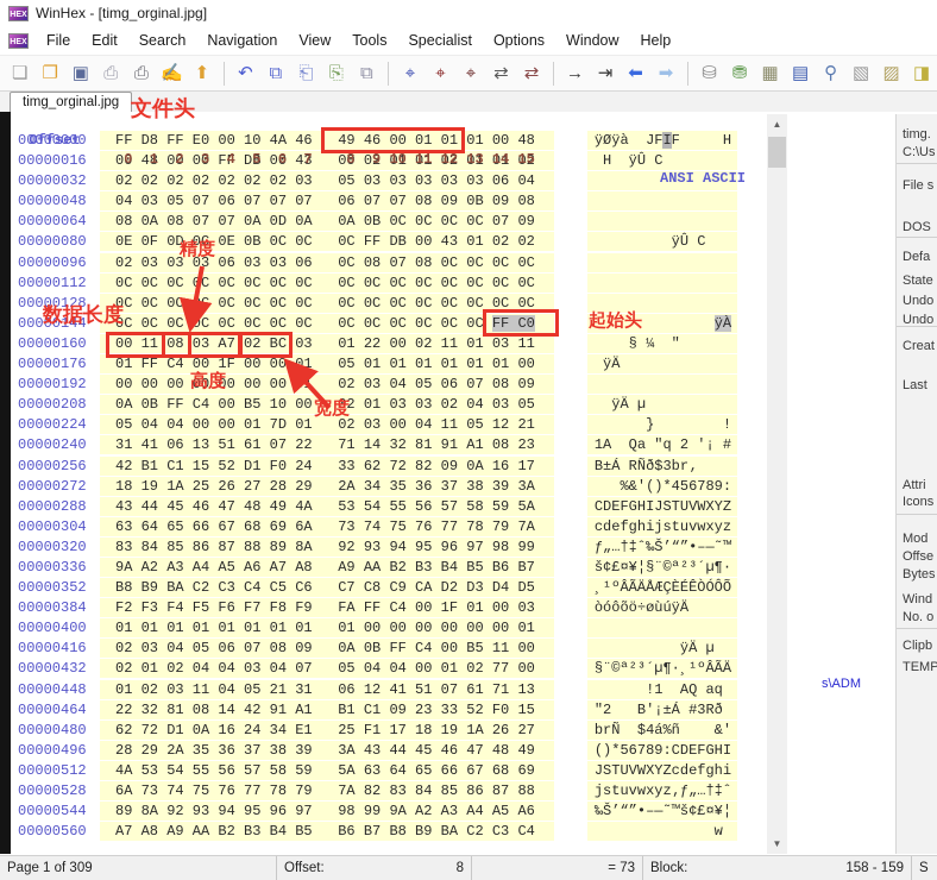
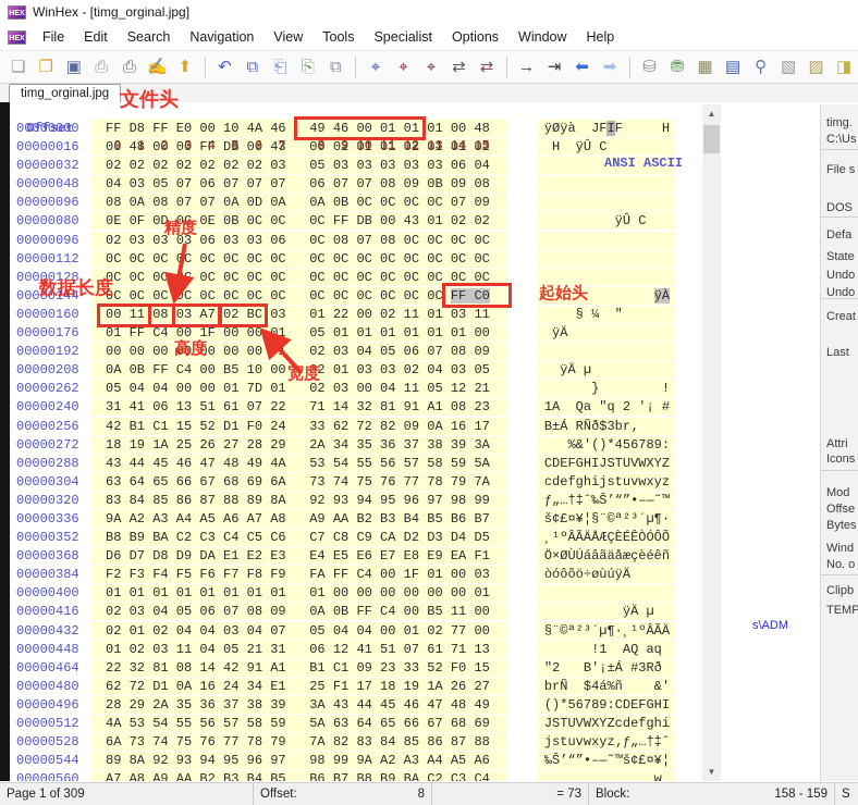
  WinHex - [timg_orginal.jpg]
  File
  Edit
  Search
  Navigation
  View
  Tools
  Specialist
  Options
  Window
  Help
  ❏
  ❐
  ▣
  ⎙
  ⎙
  ✍
  ⬆
  ↶
  ⧉
  ⎗
  ⎘
  ⧉
  ⌖
  ⌖
  ⌖
  ⇄
  ⇄
  →
  ⇥
  ⬅
  ➡
  ⛁
  ⛃
  ▦
  ▤
  ⚲
  ▧
  ▨
  ◨
  timg_orginal.jpg
  Offset
  0 1 2 3 4 5 6 7 8 9 10 11 12 13 14 15
  ANSI ASCII
  00000000 FF D8 FF E0 00 10 4A 46 49 46 00 01 01 01 00 48 ÿØÿà JFIF H
  00000016 00 48 00 00 FF DB 00 43 00 02 01 01 02 01 01 02 H ÿÛ C
  00000032 02 02 02 02 02 02 02 03 05 03 03 03 03 03 06 04
  00000048 04 03 05 07 06 07 07 07 06 07 07 08 09 0B 09 08
- 00000064 08 0A 08 07 07 0A 0D 0A 0A 0B 0C 0C 0C 0C 07 09
+ 00000096 08 0A 08 07 07 0A 0D 0A 0A 0B 0C 0C 0C 0C 07 09
  00000080 0E 0F 0D 0C 0E 0B 0C 0C 0C FF DB 00 43 01 02 02 ÿÛ C
  00000096 02 03 03 03 06 03 03 06 0C 08 07 08 0C 0C 0C 0C
  00000112 0C 0C 0CC 0C 0C 0C 0C 0C 0C 0C 0C 0C 0C 0C 0C
  00000128 0C 0C 0CC 0C 0C 0C 0C 0C 0C 0C 0C 0C 0C 0C 0C
  00000144 0C 0C 0C 0C 0C 0C 0C 0C 0C 0C 0C 0C 0C 0C FF C0 ÿÀ
  00000160 00 11 08 03 A7 02 BC 03 01 22 00 02 11 01 03 11 § ¼ "
  00000176 01 FF C4 00 1F 00 00 01 05 01 01 01 01 01 01 00 ÿÄ
  00000192 00 00 00 00 00 00 00 0 02 03 04 05 06 07 08 09
  00000208 0A 0B FF C4 00 B5 10 00 02 01 03 03 02 04 03 05 ÿÄ µ
- 00000224 05 04 04 00 00 01 7D 01 02 03 00 04 11 05 12 21 } !
+ 00000262 05 04 04 00 00 01 7D 01 02 03 00 04 11 05 12 21 } !
  00000240 31 41 06 13 51 61 07 22 71 14 32 81 91 A1 08 23 1A Qa "q 2 '¡ #
  00000256 42 B1 C1 15 52 D1 F0 24 33 62 72 82 09 0A 16 17 B±Á RÑð$3br‚
  00000272 18 19 1A 25 26 27 28 29 2A 34 35 36 37 38 39 3A %&'()*456789:
  00000288 43 44 45 46 47 48 49 4A 53 54 55 56 57 58 59 5A CDEFGHIJSTUVWXYZ
  00000304 63 64 65 66 67 68 69 6A 73 74 75 76 77 78 79 7A cdefghijstuvwxyz
  00000320 83 84 85 86 87 88 89 8A 92 93 94 95 96 97 98 99 ƒ„…†‡ˆ‰Š’“”•–—˜™
  00000336 9A A2 A3 A4 A5 A6 A7 A8 A9 AA B2 B3 B4 B5 B6 B7 š¢£¤¥¦§¨©ª²³´µ¶·
  00000352 B8 B9 BA C2 C3 C4 C5 C6 C7 C8 C9 CA D2 D3 D4 D5 ¸¹ºÂÃÄÅÆÇÈÉÊÒÓÔÕ
+ 00000368 D6 D7 D8 D9 DA E1 E2 E3 E4 E5 E6 E7 E8 E9 EA F1 Ö×ØÙÚáâãäåæçèéêñ
  00000384 F2 F3 F4 F5 F6 F7 F8 F9 FA FF C4 00 1F 01 00 03 òóôõö÷øùúÿÄ
  00000400 01 01 01 01 01 01 01 01 01 00 00 00 00 00 00 01
  00000416 02 03 04 05 06 07 08 09 0A 0B FF C4 00 B5 11 00 ÿÄ µ
  00000432 02 01 02 04 04 03 04 07 05 04 04 00 01 02 77 00 §¨©ª²³´µ¶·¸¹ºÂÃÄ
  00000448 01 02 03 11 04 05 21 31 06 12 41 51 07 61 71 13 !1 AQ aq
  00000464 22 32 81 08 14 42 91 A1 B1 C1 09 23 33 52 F0 15 "2 B'¡±Á #3Rð
  00000480 62 72 D1 0A 16 24 34 E1 25 F1 17 18 19 1A 26 27 brÑ $4á%ñ &'
  00000496 28 29 2A 35 36 37 38 39 3A 43 44 45 46 47 48 49 ()*56789:CDEFGHI
  00000512 4A 53 54 55 56 57 58 59 5A 63 64 65 66 67 68 69 JSTUVWXYZcdefghi
  00000528 6A 73 74 75 76 77 78 79 7A 82 83 84 85 86 87 88 jstuvwxyz‚ƒ„…†‡ˆ
  00000544 89 8A 92 93 94 95 96 97 98 99 9A A2 A3 A4 A5 A6 ‰Š’“”•–—˜™š¢£¤¥¦
  00000560 A7 A8 A9 AA B2 B3 B4 B5 B6 B7 B8 B9 BA C2 C3 C4 w
  ▲
  ▼
  timg.
  C:\Us
  File s
  DOS
  Defa
  State
  Undo
  Undo
  Creat
  Last
  Attri
  Icons
  Mod
  Offse
  Bytes
  Wind
  No. o
  Clipb
  TEMP
  s\ADM
  Page 1 of 309
  Offset:
  8
  = 73
  Block:
  158 - 159
  S
  文件头
  精度
  数据长度
  起始头
  高度
  宽度
